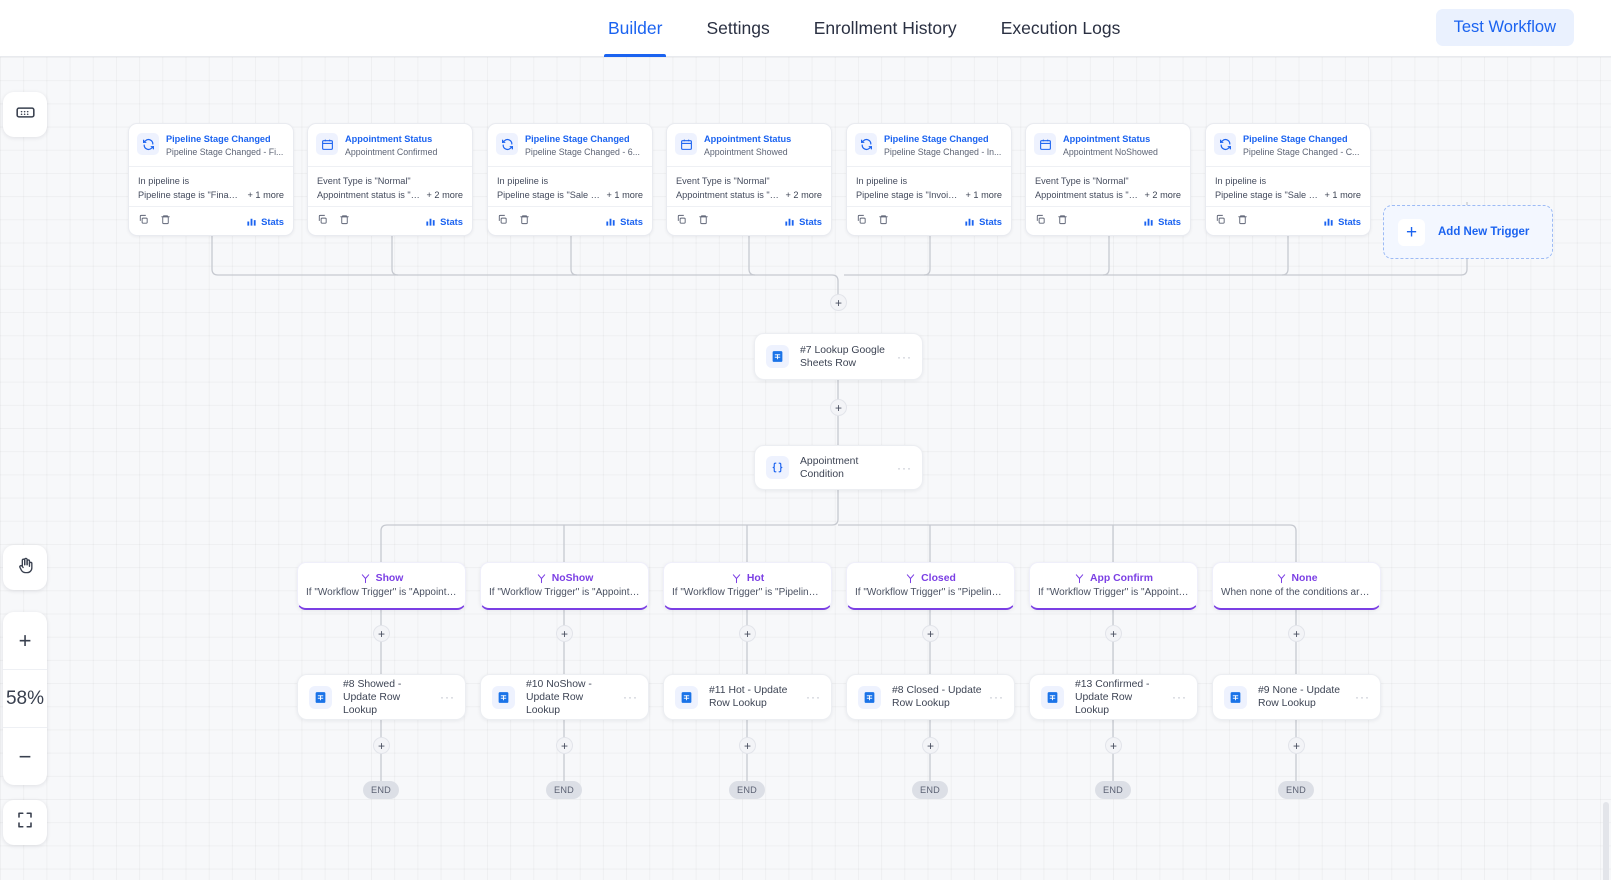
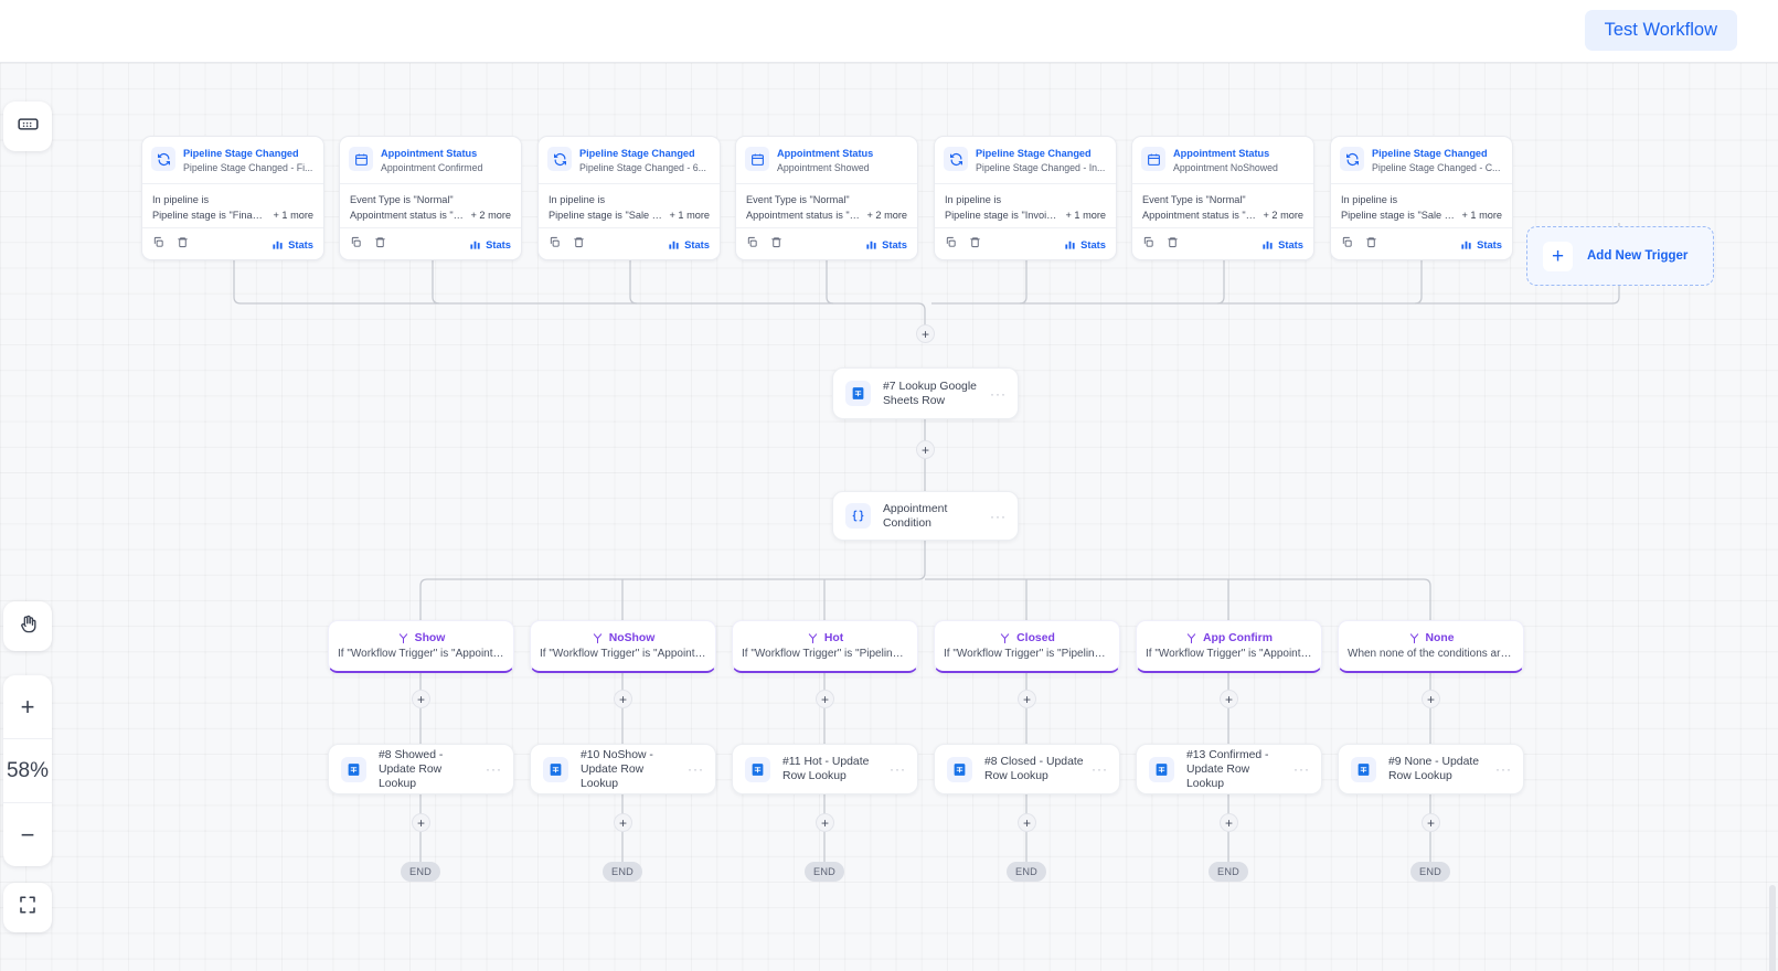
- Builder
- Settings
- Enrollment History
- Execution Logs
  Test Workflow
  Pipeline Stage Changed
  Pipeline Stage Changed - Fi...
  In pipeline is
  Pipeline stage is "Finance
  + 1 more
  Stats
  Appointment Status
  Appointment Confirmed
  Event Type is "Normal"
  Appointment status is "co
  + 2 more
  Stats
  Pipeline Stage Changed
  Pipeline Stage Changed - 6...
  In pipeline is
  Pipeline stage is "Sale Cl
  + 1 more
  Stats
  Appointment Status
  Appointment Showed
  Event Type is "Normal"
  Appointment status is "Sh
  + 2 more
  Stats
  Pipeline Stage Changed
  Pipeline Stage Changed - In...
  In pipeline is
  Pipeline stage is "Invoice"
  + 1 more
  Stats
  Appointment Status
  Appointment NoShowed
  Event Type is "Normal"
  Appointment status is "No
  + 2 more
  Stats
  Pipeline Stage Changed
  Pipeline Stage Changed - C...
  In pipeline is
  Pipeline stage is "Sale Cl
  + 1 more
  Stats
  +
  Add New Trigger
  +
  #7 Lookup Google Sheets Row
  ···
  +
  Appointment Condition
  ···
  Show
  If "Workflow Trigger" is "Appointm
  NoShow
  If "Workflow Trigger" is "Appointm
  Hot
  If "Workflow Trigger" is "Pipeline S
  Closed
  If "Workflow Trigger" is "Pipeline S
  App Confirm
  If "Workflow Trigger" is "Appointm
  None
  When none of the conditions are m
  +
  +
  +
  +
  +
  +
  #8 Showed - Update Row Lookup
  ···
  #10 NoShow - Update Row Lookup
  ···
  #11 Hot - Update Row Lookup
  ···
  #8 Closed - Update Row Lookup
  ···
  #13 Confirmed - Update Row Lookup
  ···
  #9 None - Update Row Lookup
  ···
  +
  +
  +
  +
  +
  +
  END
  END
  END
  END
  END
  END
  +
  58%
  −
